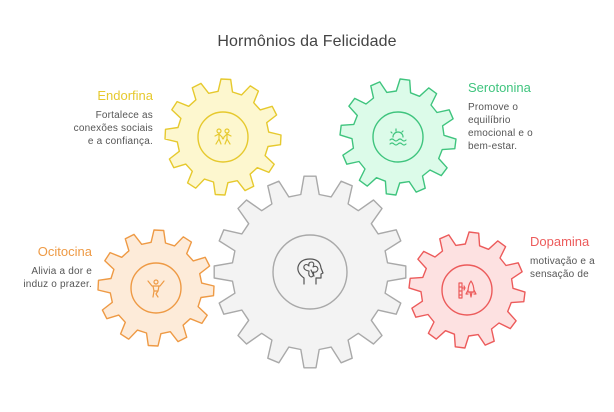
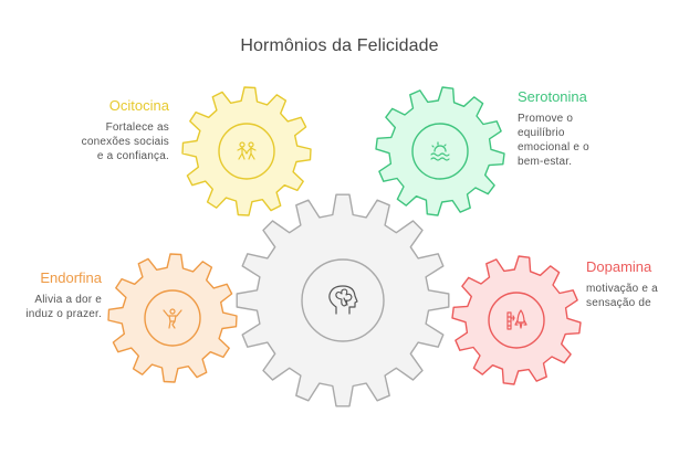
  Hormônios da Felicidade
- Endorfina
+ Ocitocina
  Fortalece as
  conexões sociais
  e a confiança.
  Serotonina
  Promove o
  equilíbrio
  emocional e o
  bem-estar.
- Ocitocina
+ Endorfina
  Alivia a dor e
  induz o prazer.
  Dopamina
  motivação e a
  sensação de
